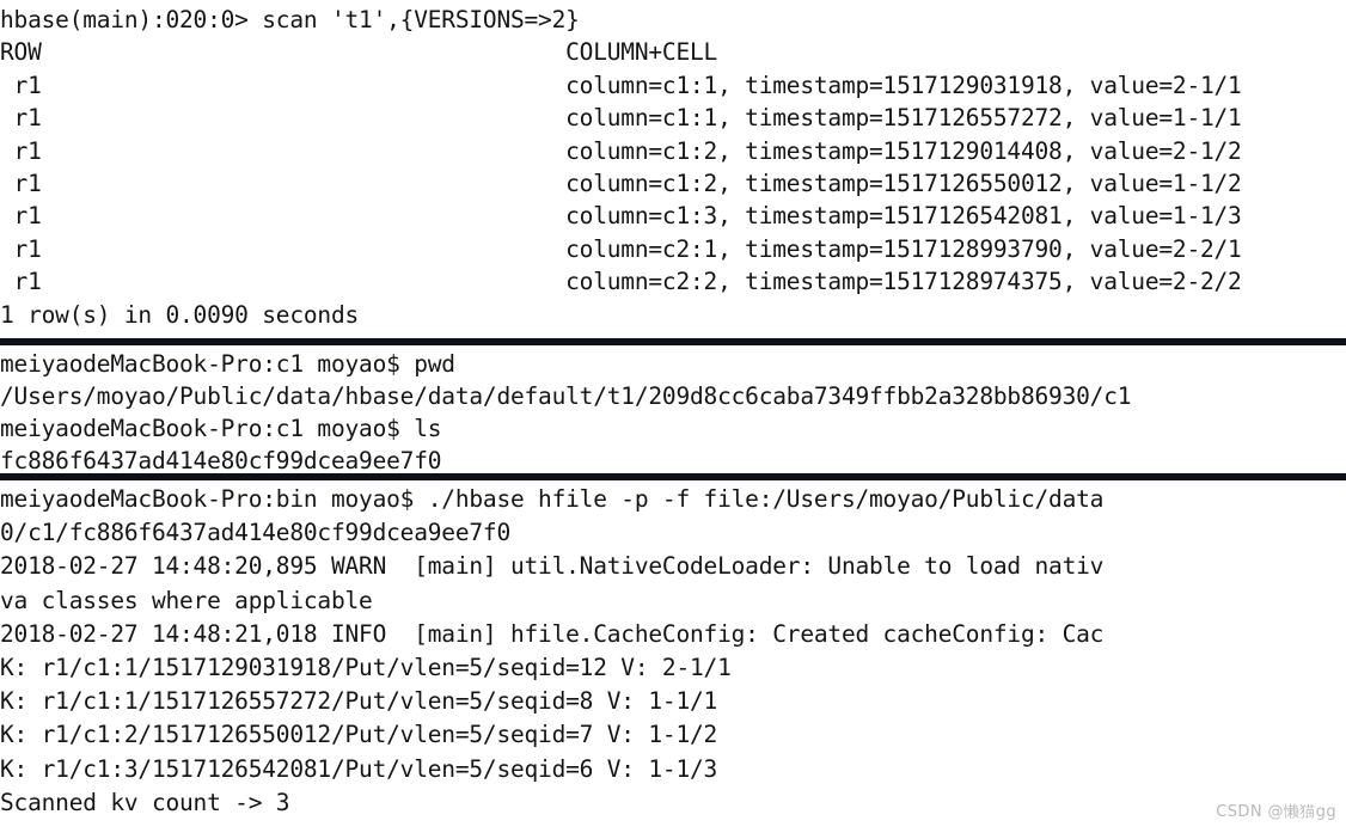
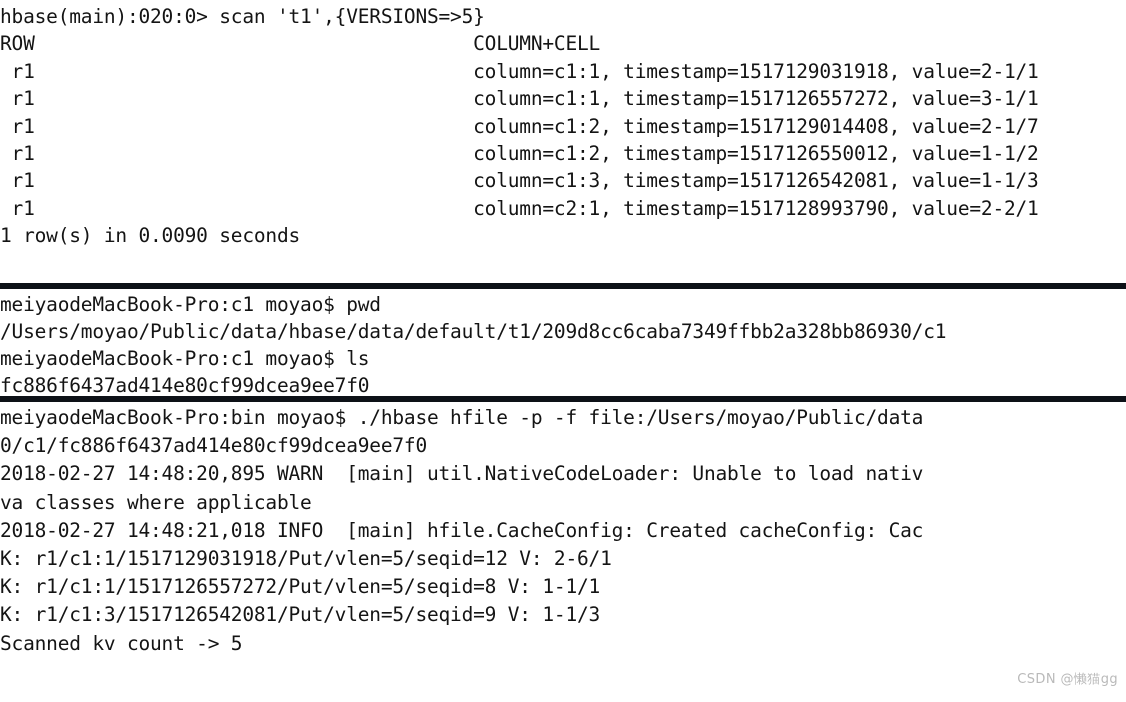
- hbase(main):020:0> scan 't1',{VERSIONS=>2}
+ hbase(main):020:0> scan 't1',{VERSIONS=>5}
  ROW COLUMN+CELL
  r1 column=c1:1, timestamp=1517129031918, value=2-1/1
- r1 column=c1:1, timestamp=1517126557272, value=1-1/1
+ r1 column=c1:1, timestamp=1517126557272, value=3-1/1
- r1 column=c1:2, timestamp=1517129014408, value=2-1/2
+ r1 column=c1:2, timestamp=1517129014408, value=2-1/7
  r1 column=c1:2, timestamp=1517126550012, value=1-1/2
  r1 column=c1:3, timestamp=1517126542081, value=1-1/3
  r1 column=c2:1, timestamp=1517128993790, value=2-2/1
- r1 column=c2:2, timestamp=1517128974375, value=2-2/2
  1 row(s) in 0.0090 seconds
  meiyaodeMacBook-Pro:c1 moyao$ pwd
  /Users/moyao/Public/data/hbase/data/default/t1/209d8cc6caba7349ffbb2a328bb86930/c1
  meiyaodeMacBook-Pro:c1 moyao$ ls
  fc886f6437ad414e80cf99dcea9ee7f0
  meiyaodeMacBook-Pro:bin moyao$ ./hbase hfile -p -f file:/Users/moyao/Public/data
  0/c1/fc886f6437ad414e80cf99dcea9ee7f0
  2018-02-27 14:48:20,895 WARN [main] util.NativeCodeLoader: Unable to load nativ
  va classes where applicable
  2018-02-27 14:48:21,018 INFO [main] hfile.CacheConfig: Created cacheConfig: Cac
- K: r1/c1:1/1517129031918/Put/vlen=5/seqid=12 V: 2-1/1
+ K: r1/c1:1/1517129031918/Put/vlen=5/seqid=12 V: 2-6/1
  K: r1/c1:1/1517126557272/Put/vlen=5/seqid=8 V: 1-1/1
- K: r1/c1:2/1517126550012/Put/vlen=5/seqid=7 V: 1-1/2
- K: r1/c1:3/1517126542081/Put/vlen=5/seqid=6 V: 1-1/3
+ K: r1/c1:3/1517126542081/Put/vlen=5/seqid=9 V: 1-1/3
- Scanned kv count -> 3
+ Scanned kv count -> 5
  CSDN @懒猫gg
